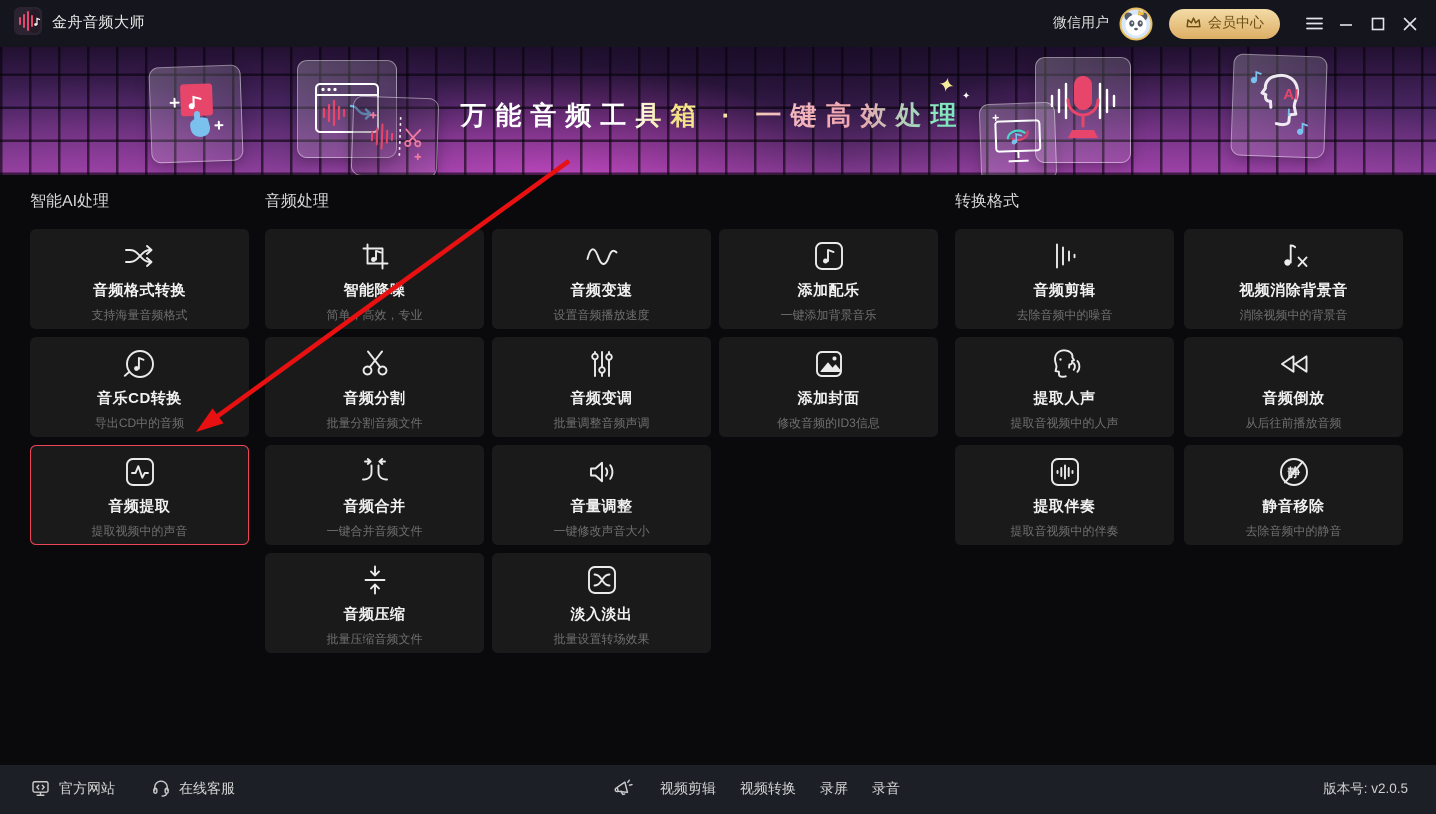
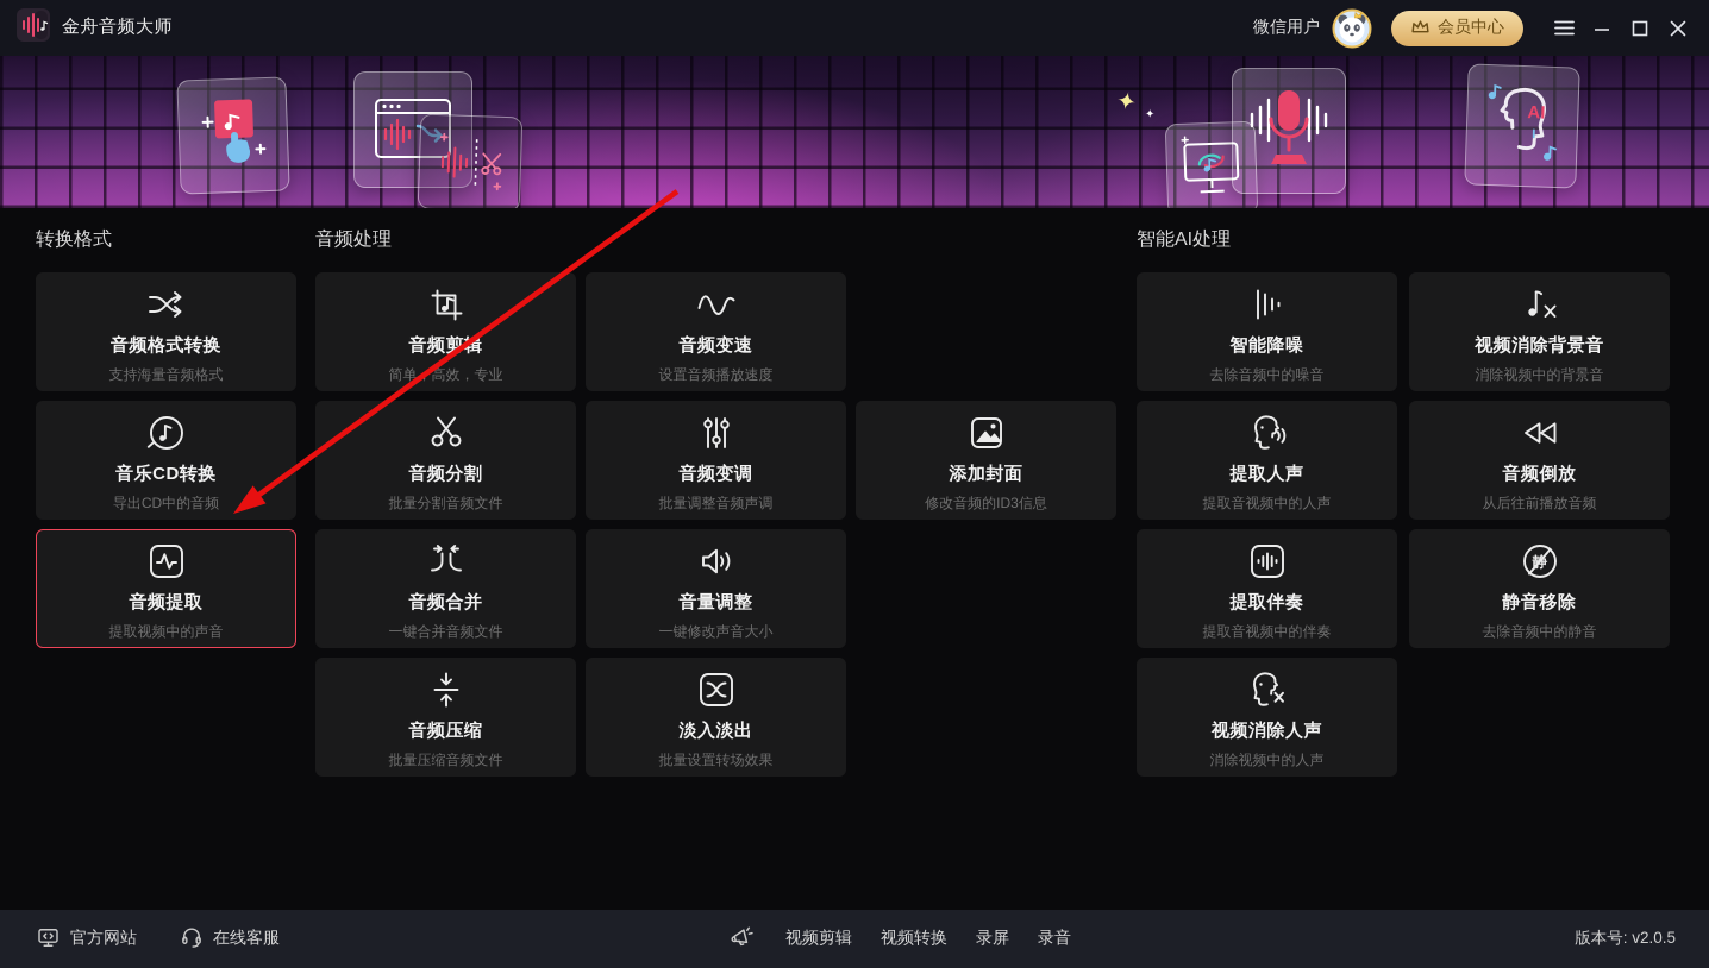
  金舟音频大师
  微信用户
  会员中心
- 万能音频工具箱 · 一键高效处理
  ✦
- 智能AI处理
+ 转换格式
  音频格式转换
  支持海量音频格式
  音乐CD转换
  导出CD中的音频
  音频提取
  提取视频中的声音
  音频处理
- 智能降噪
+ 音频剪辑
  简单高效，专业
  音频变速
  设置音频播放速度
- 添加配乐
- 一键添加背景音乐
  音频分割
  批量分割音频文件
  音频变调
  批量调整音频声调
  添加封面
  修改音频的ID3信息
  音频合并
  一键合并音频文件
  音量调整
  一键修改声音大小
  音频压缩
  批量压缩音频文件
  淡入淡出
  批量设置转场效果
- 转换格式
+ 智能AI处理
- 音频剪辑
+ 智能降噪
  去除音频中的噪音
  视频消除背景音
  消除视频中的背景音
  提取人声
  提取音视频中的人声
  音频倒放
  从后往前播放音频
  提取伴奏
  提取音视频中的伴奏
  静音移除
  去除音频中的静音
+ 视频消除人声
+ 消除视频中的人声
  官方网站
  在线客服
  视频剪辑
  视频转换
  录屏
  录音
  版本号: v2.0.5
